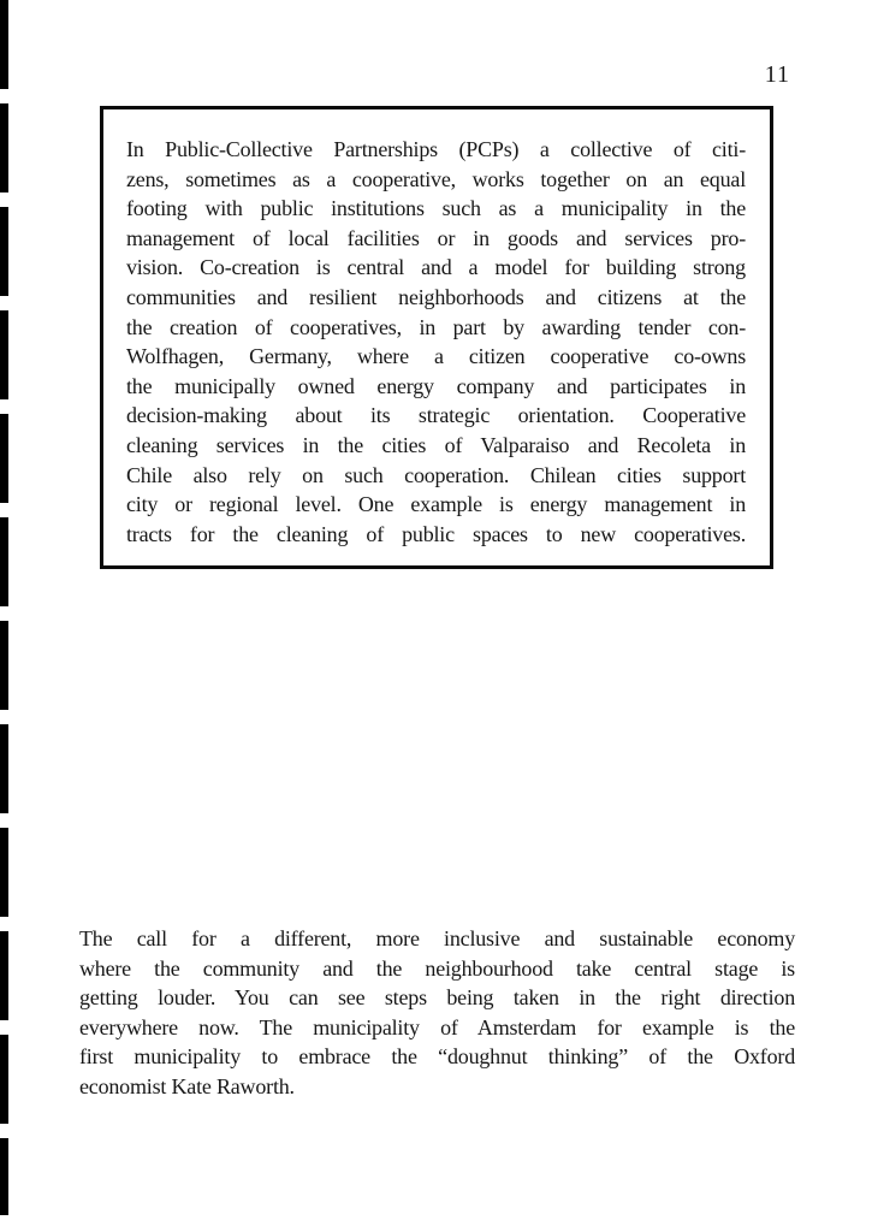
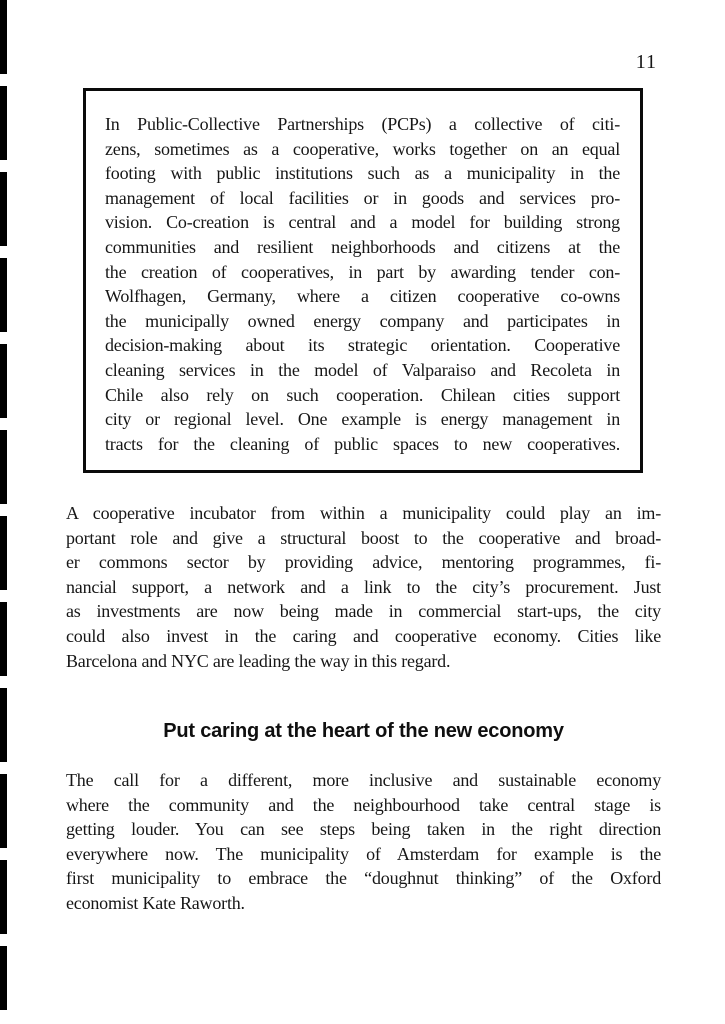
  11
  In Public-Collective Partnerships (PCPs) a collective of citi-
  zens, sometimes as a cooperative, works together on an equal
  footing with public institutions such as a municipality in the
  management of local facilities or in goods and services pro-
  vision. Co-creation is central and a model for building strong
  communities and resilient neighborhoods and citizens at the
  the creation of cooperatives, in part by awarding tender con-
  Wolfhagen, Germany, where a citizen cooperative co-owns
  the municipally owned energy company and participates in
  decision-making about its strategic orientation. Cooperative
- cleaning services in the cities of Valparaiso and Recoleta in
+ cleaning services in the model of Valparaiso and Recoleta in
  Chile also rely on such cooperation. Chilean cities support
  city or regional level. One example is energy management in
  tracts for the cleaning of public spaces to new cooperatives.
+ A cooperative incubator from within a municipality could play an im-
+ portant role and give a structural boost to the cooperative and broad-
+ er commons sector by providing advice, mentoring programmes, fi-
+ nancial support, a network and a link to the city’s procurement. Just
+ as investments are now being made in commercial start-ups, the city
+ could also invest in the caring and cooperative economy. Cities like
+ Barcelona and NYC are leading the way in this regard.
+ Put caring at the heart of the new economy
  The call for a different, more inclusive and sustainable economy
  where the community and the neighbourhood take central stage is
  getting louder. You can see steps being taken in the right direction
  everywhere now. The municipality of Amsterdam for example is the
  first municipality to embrace the “doughnut thinking” of the Oxford
  economist Kate Raworth.
